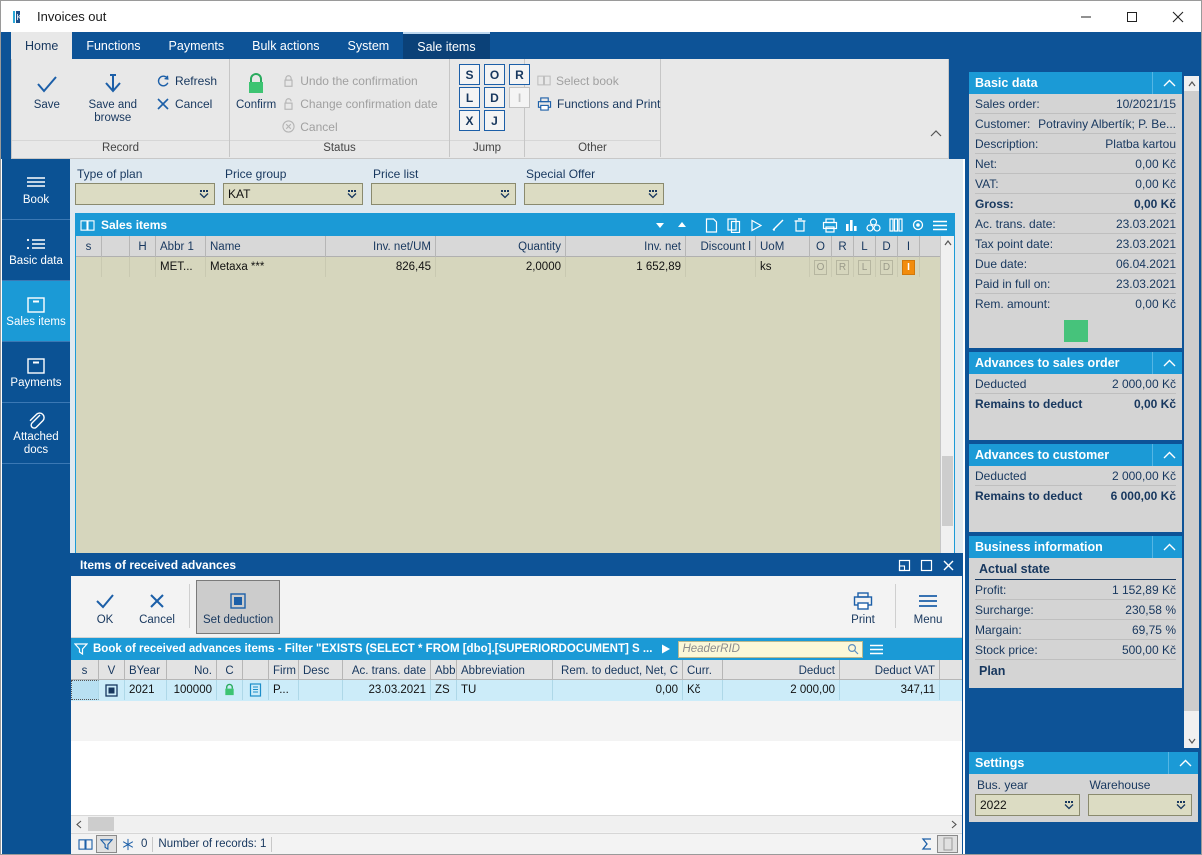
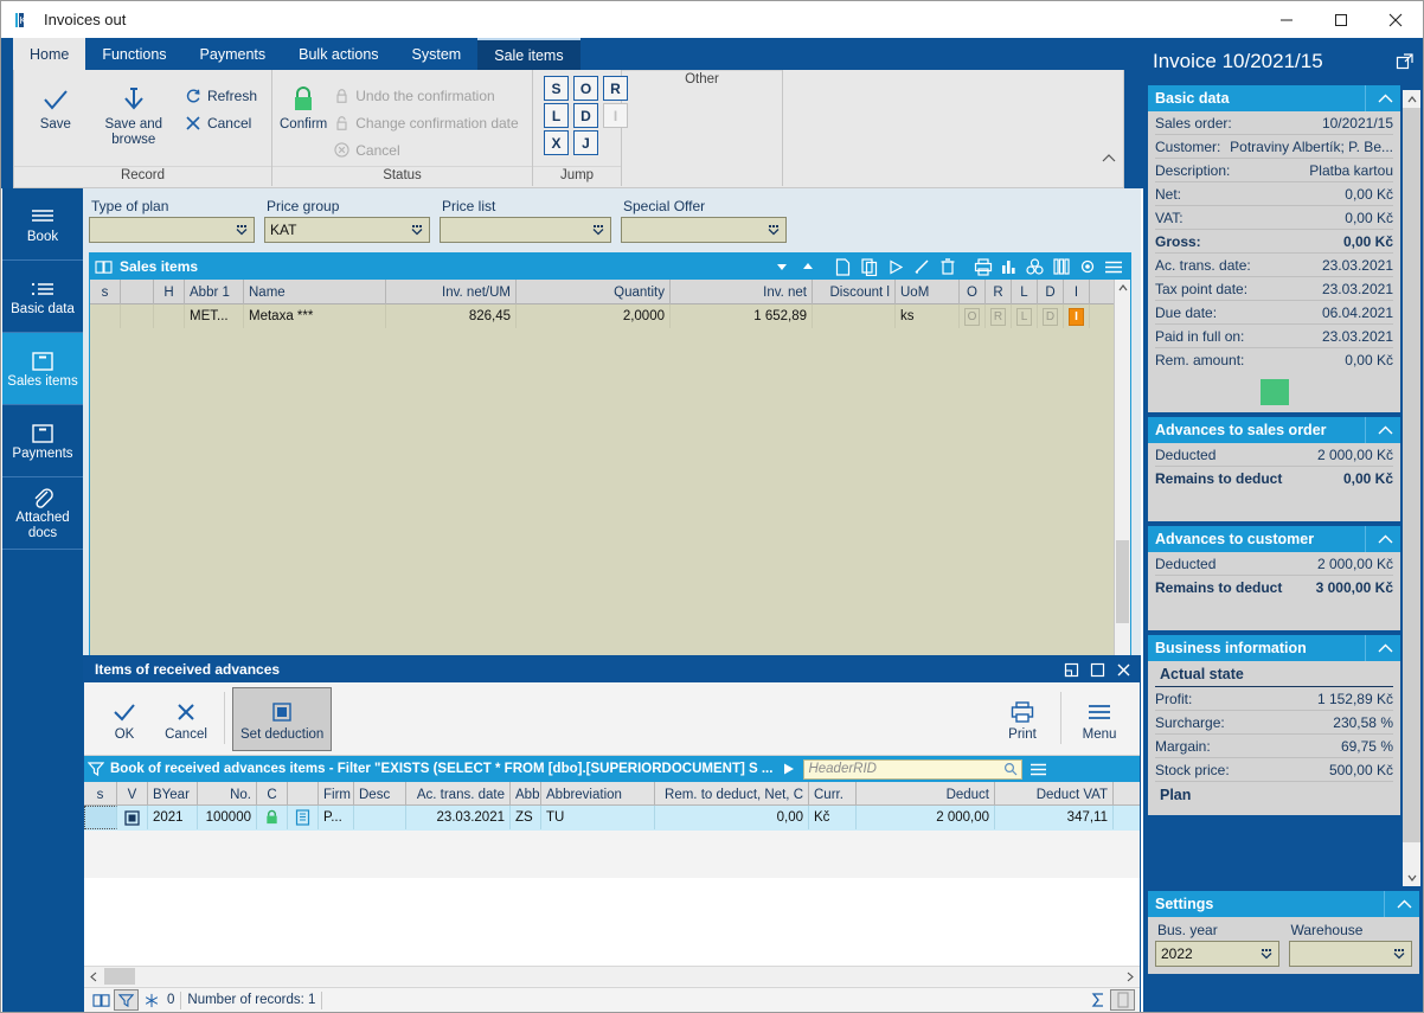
  K2
  Invoices out
  Home
  Functions
  Payments
  Bulk actions
  System
  Sale items
  Save
  Save and browse
  Refresh
  Cancel
  Record
  Confirm
  Undo the confirmation
  Change confirmation date
  Cancel
  Status
  S
  O
  R
  L
  D
  I
  X
  J
  Jump
- Select book
- Functions and Print
  Other
  Book
  Basic data
  Sales items
  Payments
  Attached docs
  Type of plan
  Price group
  KAT
  Price list
  Special Offer
  Sales items
  s
  H
  Abbr 1
  Name
  Inv. net/UM
  Quantity
  Inv. net
  Discount l
  UoM
  O
  R
  L
  D
  I
  MET...
  Metaxa ***
  826,45
  2,0000
  1 652,89
  ks
  O
  R
  L
  D
  I
  Items of received advances
  OK
  Cancel
  Set deduction
  Print
  Menu
  Book of received advances items - Filter "EXISTS (SELECT * FROM [dbo].[SUPERIORDOCUMENT] S ...
  HeaderRID
  s
  V
  BYear
  No.
  C
  Firm
  Desc
  Ac. trans. date
  Abb
  Abbreviation
  Rem. to deduct, Net, C
  Curr.
  Deduct
  Deduct VAT
  2021
  100000
  P...
  23.03.2021
  ZS
  TU
  0,00
  Kč
  2 000,00
  347,11
  0
  Number of records: 1
+ Invoice 10/2021/15
  Basic data
  Sales order:
  10/2021/15
  Customer:
  Potraviny Albertík; P. Be...
  Description:
  Platba kartou
  Net:
  0,00 Kč
  VAT:
  0,00 Kč
  Gross:
  0,00 Kč
  Ac. trans. date:
  23.03.2021
  Tax point date:
  23.03.2021
  Due date:
  06.04.2021
  Paid in full on:
  23.03.2021
  Rem. amount:
  0,00 Kč
  Advances to sales order
  Deducted
  2 000,00 Kč
  Remains to deduct
  0,00 Kč
  Advances to customer
  Deducted
  2 000,00 Kč
  Remains to deduct
- 6 000,00 Kč
+ 3 000,00 Kč
  Business information
  Actual state
  Profit:
  1 152,89 Kč
  Surcharge:
  230,58 %
  Margain:
  69,75 %
  Stock price:
  500,00 Kč
  Plan
  Settings
  Bus. year
  2022
  Warehouse
